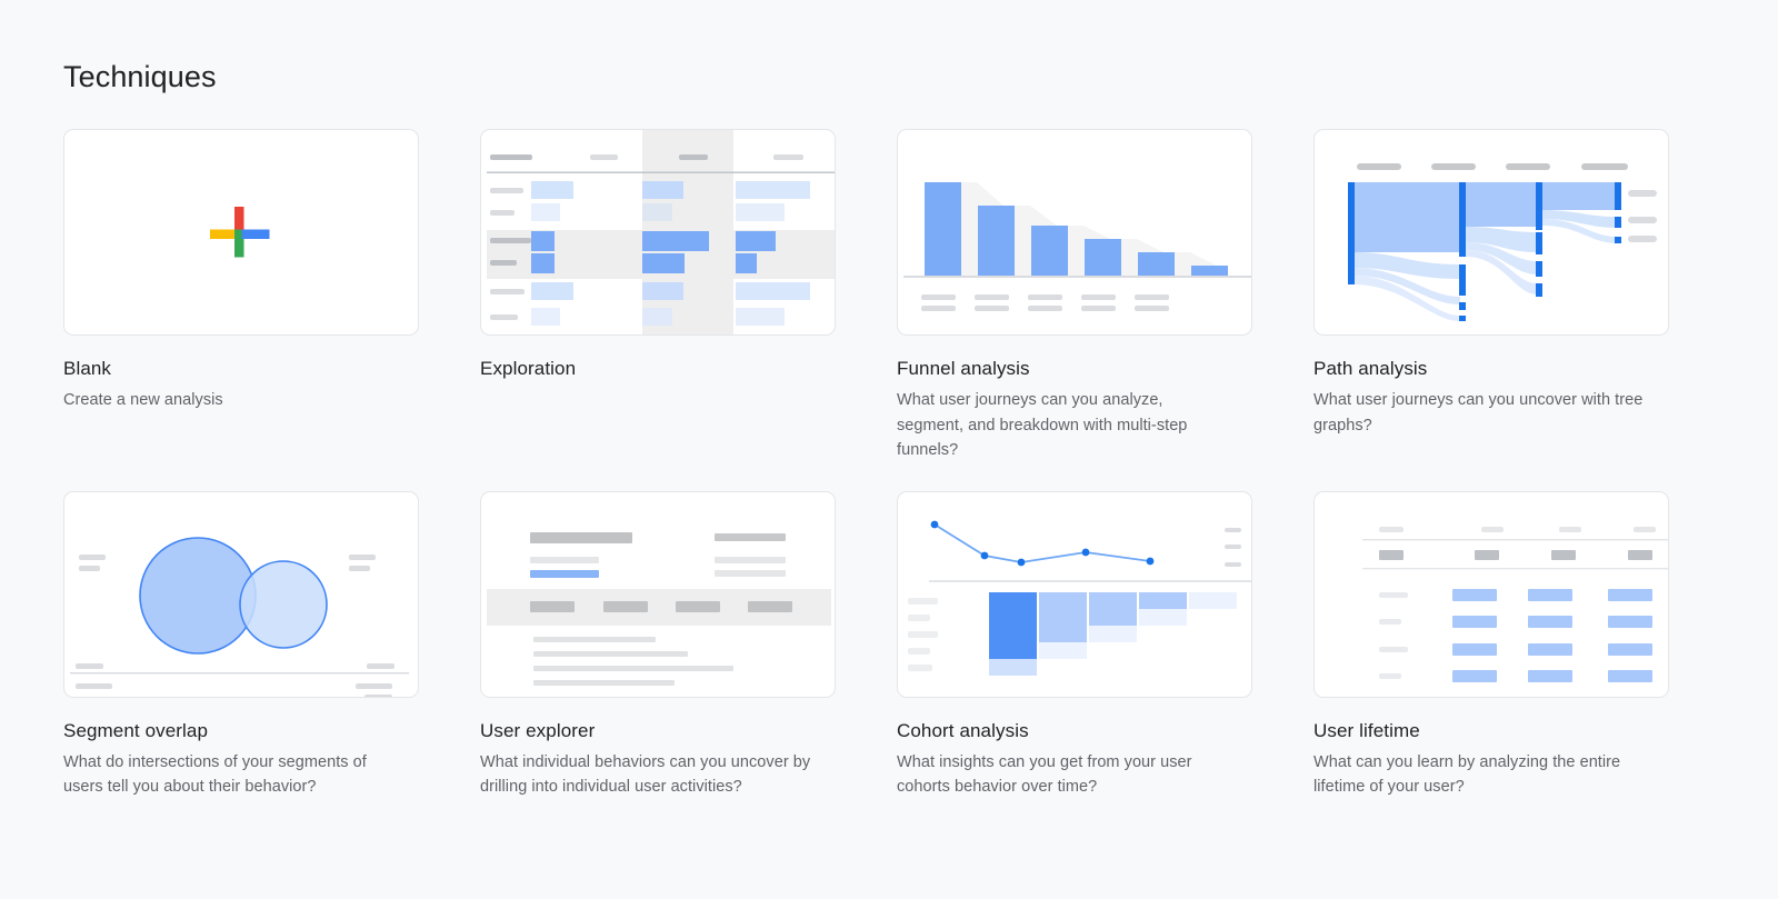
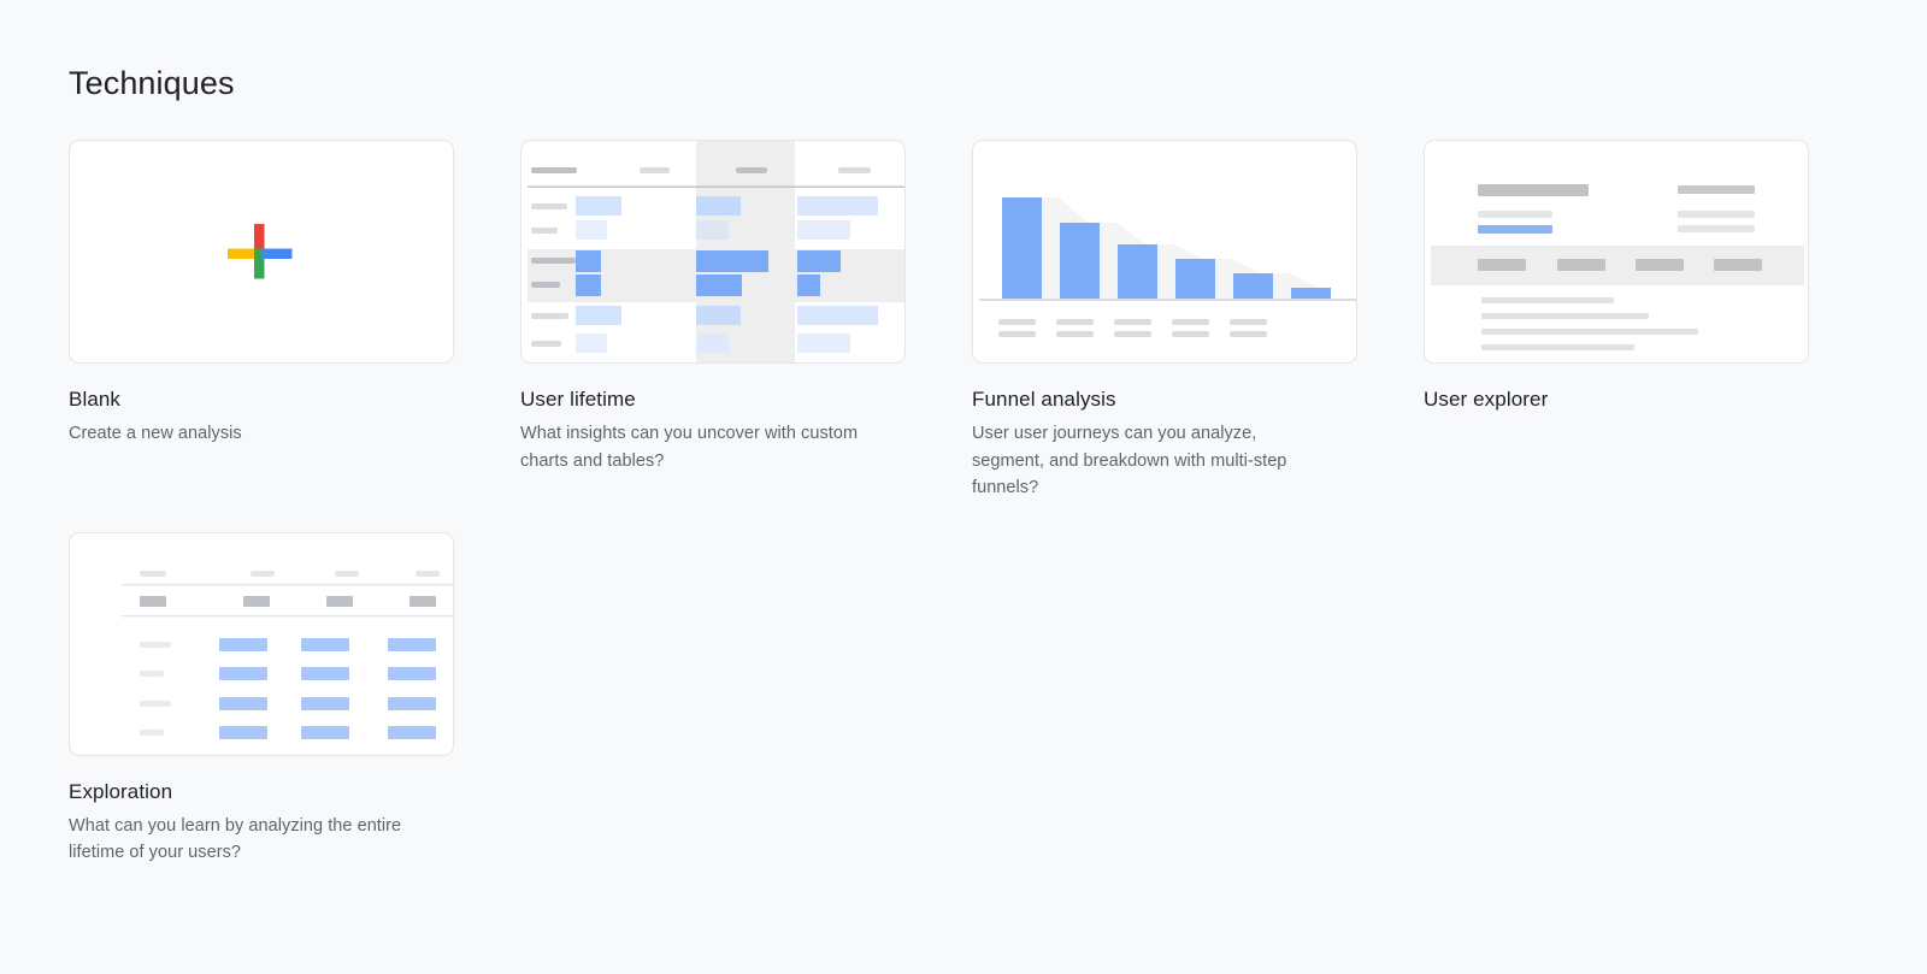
  Techniques
  Blank
  Create a new analysis
- Exploration
+ User lifetime
+ What insights can you uncover with custom charts and tables?
  Funnel analysis
- What user journeys can you analyze, segment, and breakdown with multi-step funnels?
+ User user journeys can you analyze, segment, and breakdown with multi-step funnels?
- Path analysis
- What user journeys can you uncover with tree graphs?
- Segment overlap
- What do intersections of your segments of users tell you about their behavior?
  User explorer
- What individual behaviors can you uncover by drilling into individual user activities?
- Cohort analysis
- What insights can you get from your user cohorts behavior over time?
- User lifetime
+ Exploration
- What can you learn by analyzing the entire lifetime of your user?
+ What can you learn by analyzing the entire lifetime of your users?
